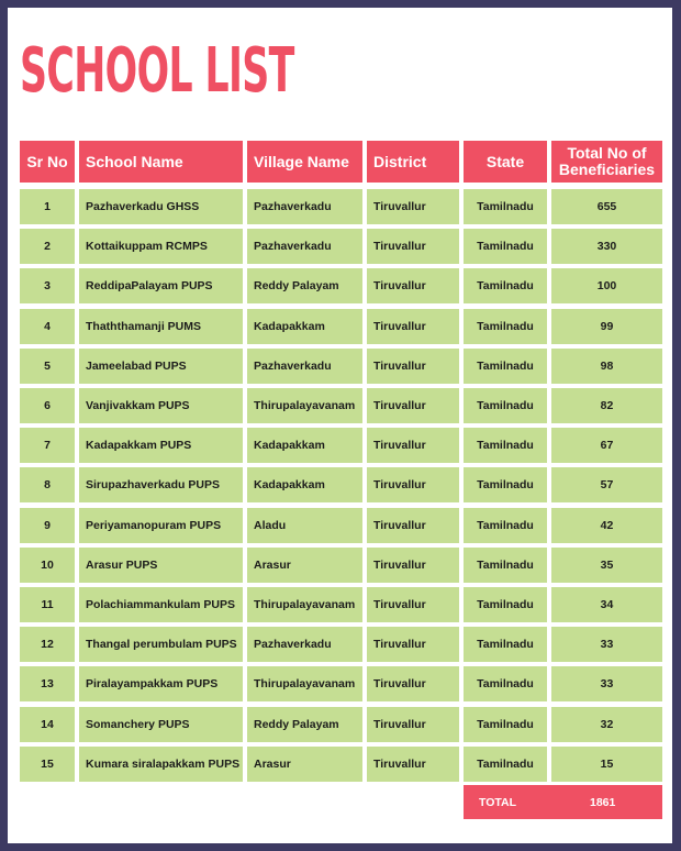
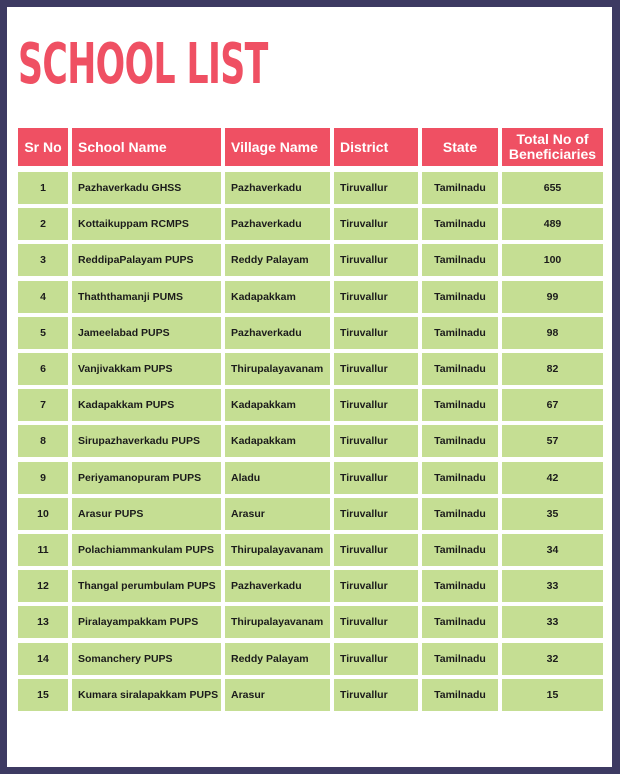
  SCHOOL LIST
  Sr No
  School Name
  Village Name
  District
  State
  Total No of Beneficiaries
  1
  Pazhaverkadu GHSS
  Pazhaverkadu
  Tiruvallur
  Tamilnadu
  655
  2
  Kottaikuppam RCMPS
  Pazhaverkadu
  Tiruvallur
  Tamilnadu
- 330
+ 489
  3
  ReddipaPalayam PUPS
  Reddy Palayam
  Tiruvallur
  Tamilnadu
  100
  4
  Thaththamanji PUMS
  Kadapakkam
  Tiruvallur
  Tamilnadu
  99
  5
  Jameelabad PUPS
  Pazhaverkadu
  Tiruvallur
  Tamilnadu
  98
  6
  Vanjivakkam PUPS
  Thirupalayavanam
  Tiruvallur
  Tamilnadu
  82
  7
  Kadapakkam PUPS
  Kadapakkam
  Tiruvallur
  Tamilnadu
  67
  8
  Sirupazhaverkadu PUPS
  Kadapakkam
  Tiruvallur
  Tamilnadu
  57
  9
  Periyamanopuram PUPS
  Aladu
  Tiruvallur
  Tamilnadu
  42
  10
  Arasur PUPS
  Arasur
  Tiruvallur
  Tamilnadu
  35
  11
  Polachiammankulam PUPS
  Thirupalayavanam
  Tiruvallur
  Tamilnadu
  34
  12
  Thangal perumbulam PUPS
  Pazhaverkadu
  Tiruvallur
  Tamilnadu
  33
  13
  Piralayampakkam PUPS
  Thirupalayavanam
  Tiruvallur
  Tamilnadu
  33
  14
  Somanchery PUPS
  Reddy Palayam
  Tiruvallur
  Tamilnadu
  32
  15
  Kumara siralapakkam PUPS
  Arasur
  Tiruvallur
  Tamilnadu
  15
- TOTAL
- 1861
